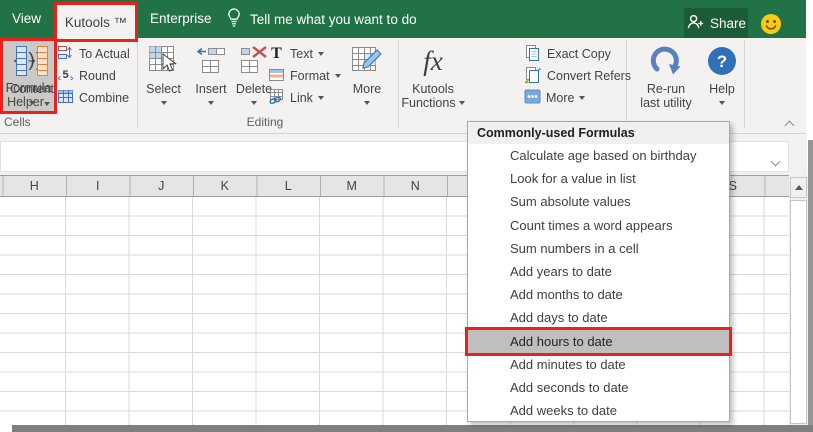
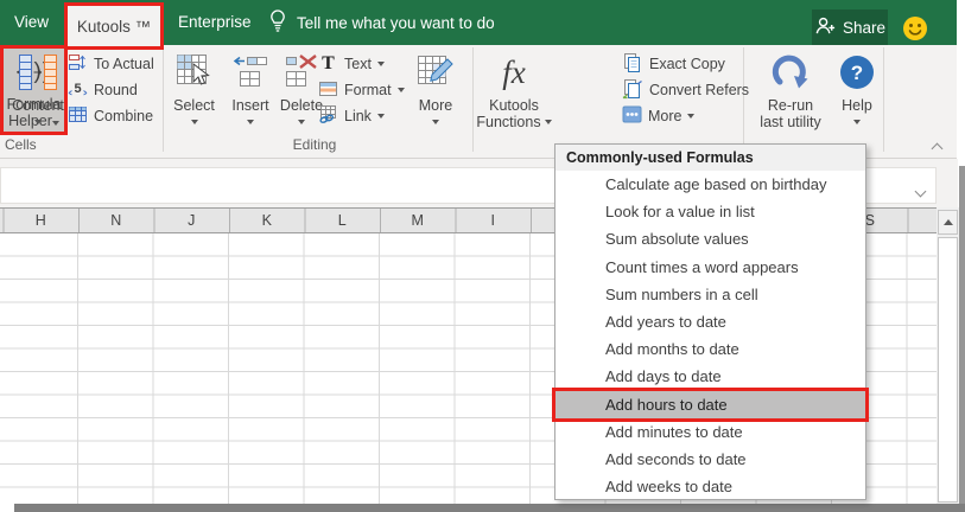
  View
  Enterprise
  Tell me what you want to do
  Share
  Kutools ™
  Content
  To Actual
  5
  Round
  Combine
  Cells
  Select
  Insert
  Delete
  T
  Text
  Format
  Link
  More
  Editing
  fx
  Kutools
  Functions
  Formula
  Helper
  Exact Copy
  Convert Refers
  More
  Re-run
  last utility
  ?
  Help
  H
- I
+ N
  J
  K
  L
  M
- N
+ I
  S
  Commonly-used Formulas
  Calculate age based on birthday
  Look for a value in list
  Sum absolute values
  Count times a word appears
  Sum numbers in a cell
  Add years to date
  Add months to date
  Add days to date
  Add hours to date
  Add minutes to date
  Add seconds to date
  Add weeks to date
